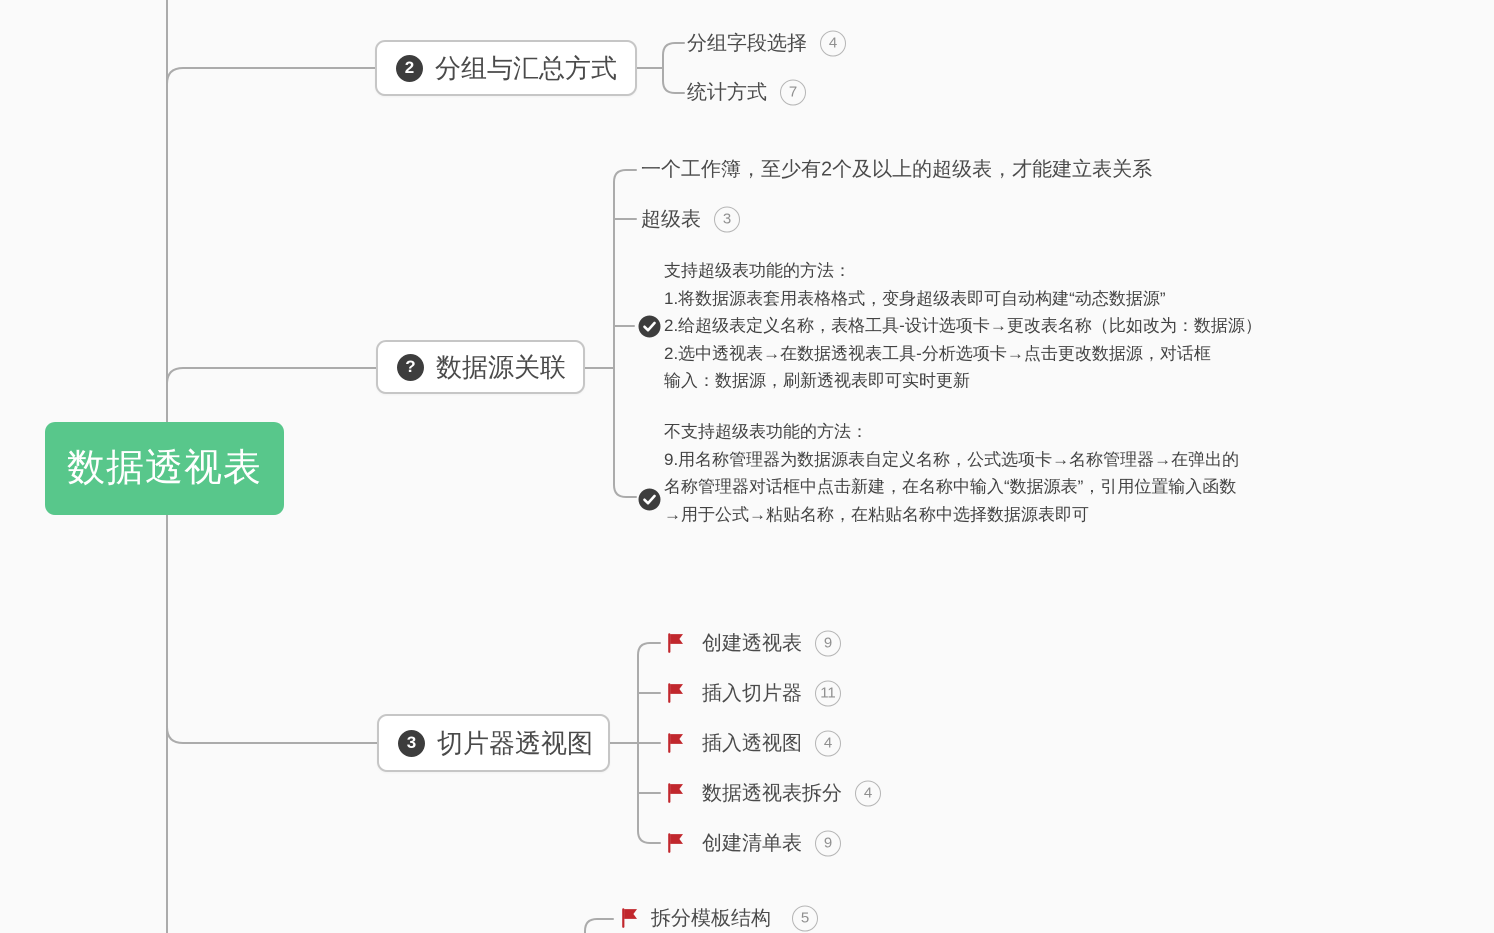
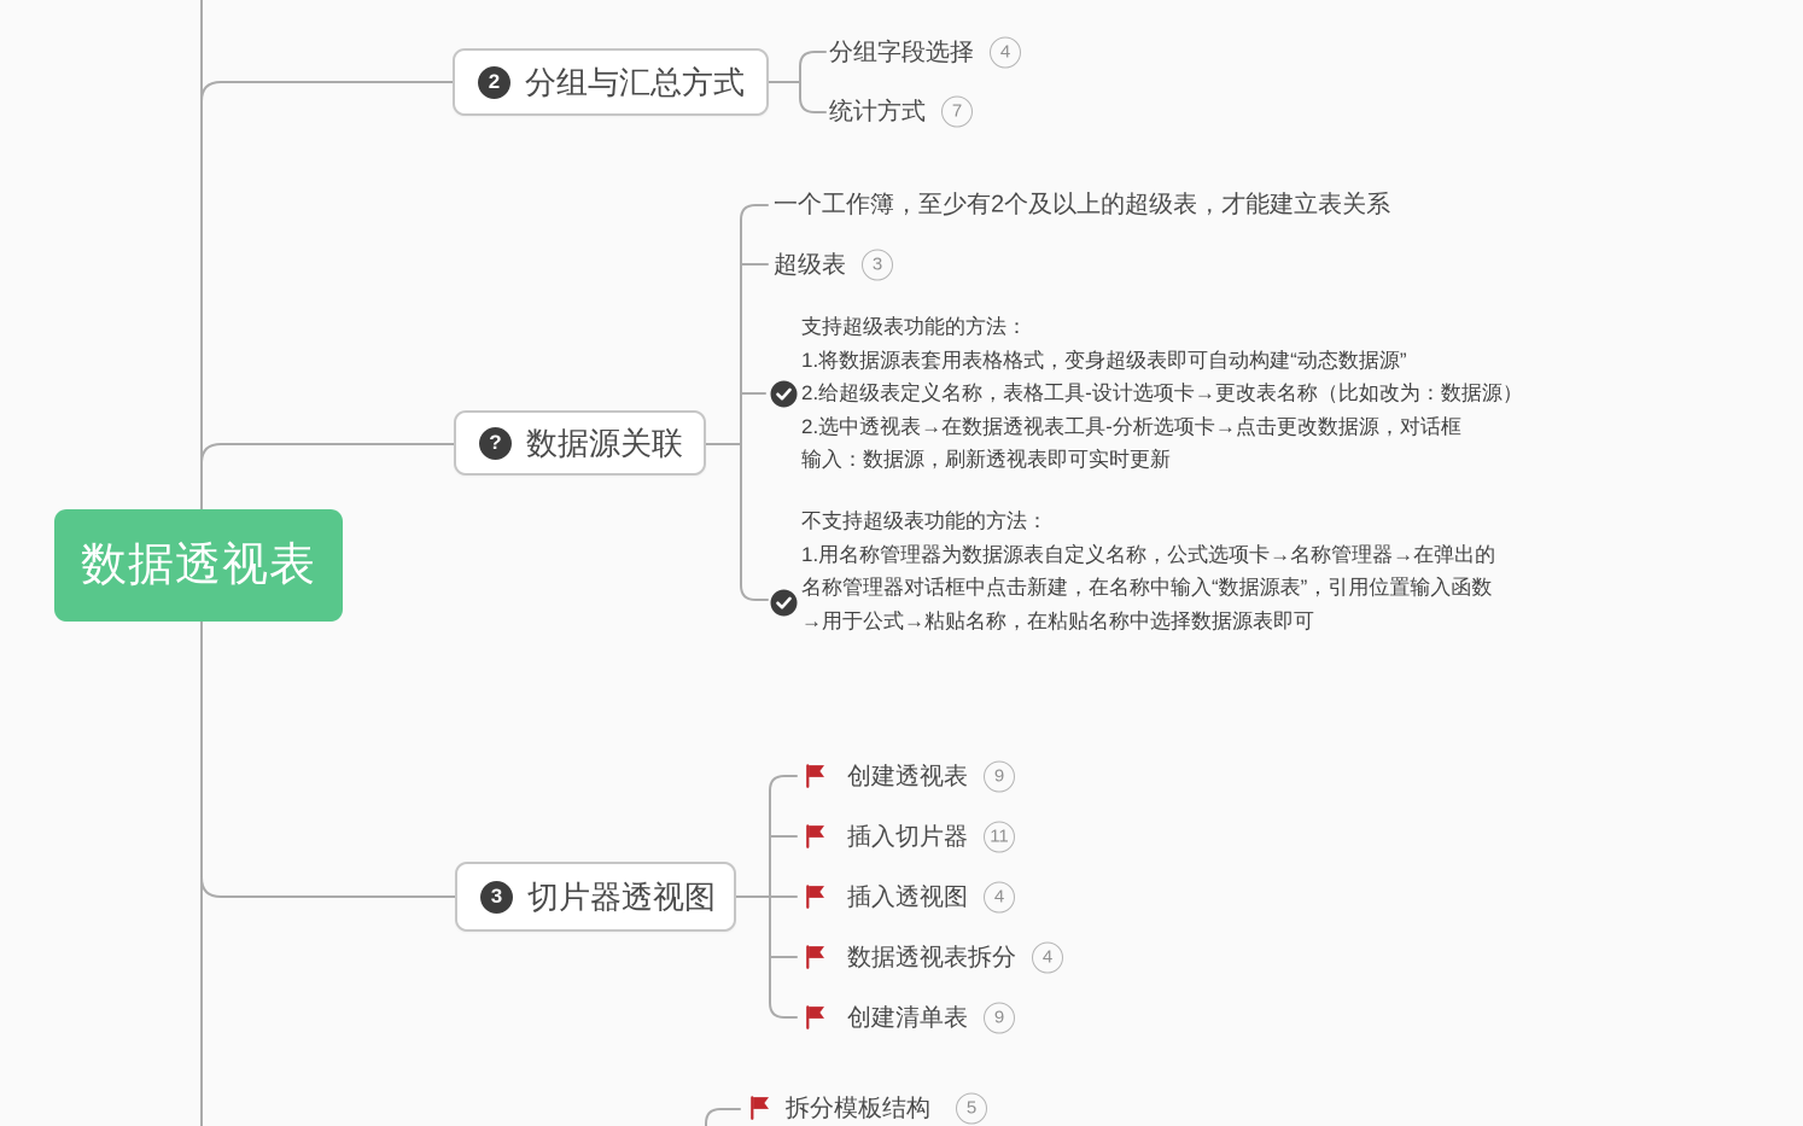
  数据透视表
  2
  分组与汇总方式
  分组字段选择
  4
  统计方式
  7
  ?
  数据源关联
  一个工作簿，至少有2个及以上的超级表，才能建立表关系
  超级表
  3
  支持超级表功能的方法：
  1.将数据源表套用表格格式，变身超级表即可自动构建“动态数据源”
  2.给超级表定义名称，表格工具-设计选项卡→更改表名称（比如改为：数据源）
  2.选中透视表→在数据透视表工具-分析选项卡→点击更改数据源，对话框
  输入：数据源，刷新透视表即可实时更新
  不支持超级表功能的方法：
- 9.用名称管理器为数据源表自定义名称，公式选项卡→名称管理器→在弹出的
+ 1.用名称管理器为数据源表自定义名称，公式选项卡→名称管理器→在弹出的
  名称管理器对话框中点击新建，在名称中输入“数据源表”，引用位置输入函数
  →用于公式→粘贴名称，在粘贴名称中选择数据源表即可
  3
  切片器透视图
  创建透视表
  9
  插入切片器
  11
  插入透视图
  4
  数据透视表拆分
  4
  创建清单表
  9
  拆分模板结构
  5
